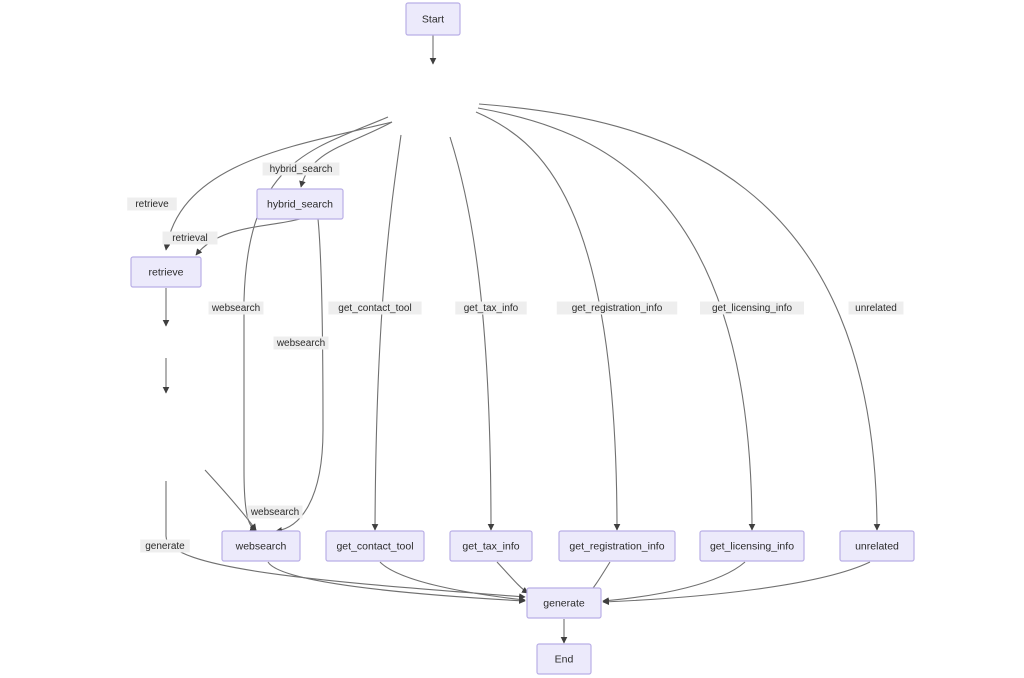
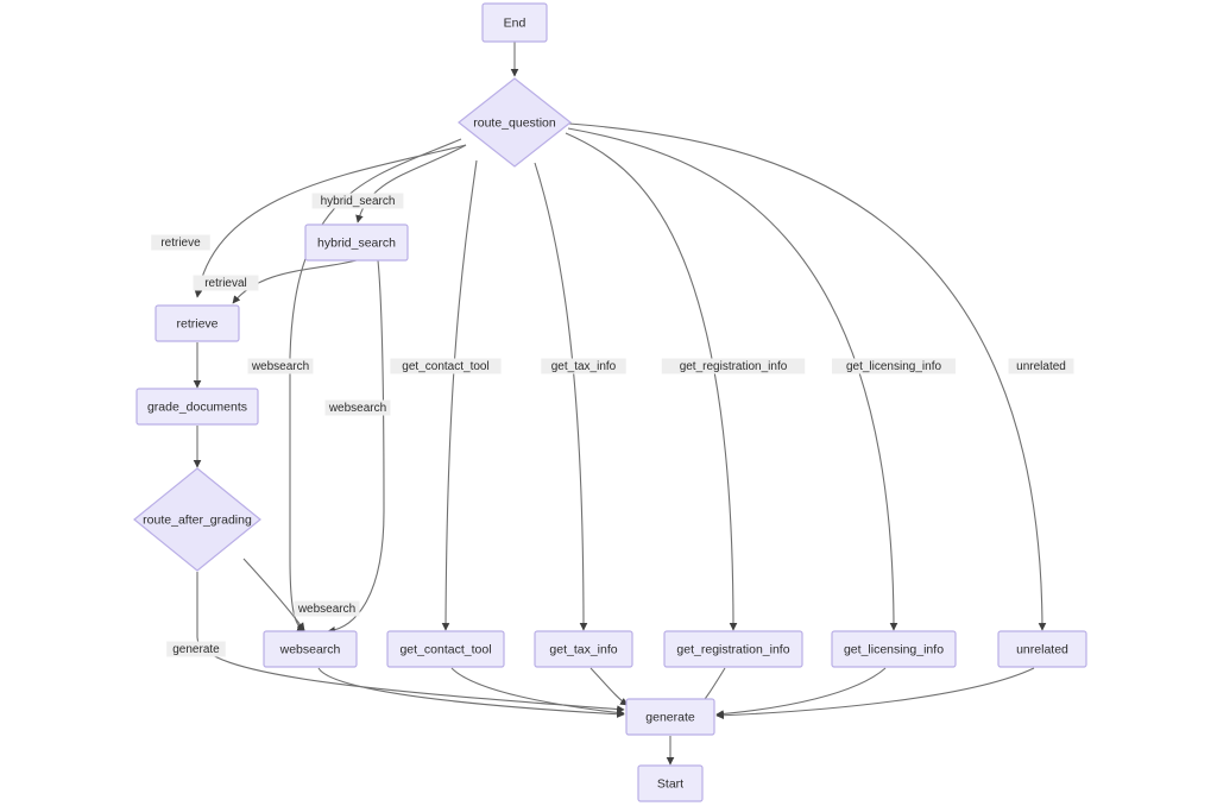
- Start
+ End
+ route_question
  hybrid_search
  retrieve
+ grade_documents
+ route_after_grading
  websearch
  get_contact_tool
  get_tax_info
  get_registration_info
  get_licensing_info
  unrelated
  generate
- End
+ Start
  retrieve
  hybrid_search
  retrieval
  websearch
  websearch
  get_contact_tool
  get_tax_info
  get_registration_info
  get_licensing_info
  unrelated
  websearch
  generate
